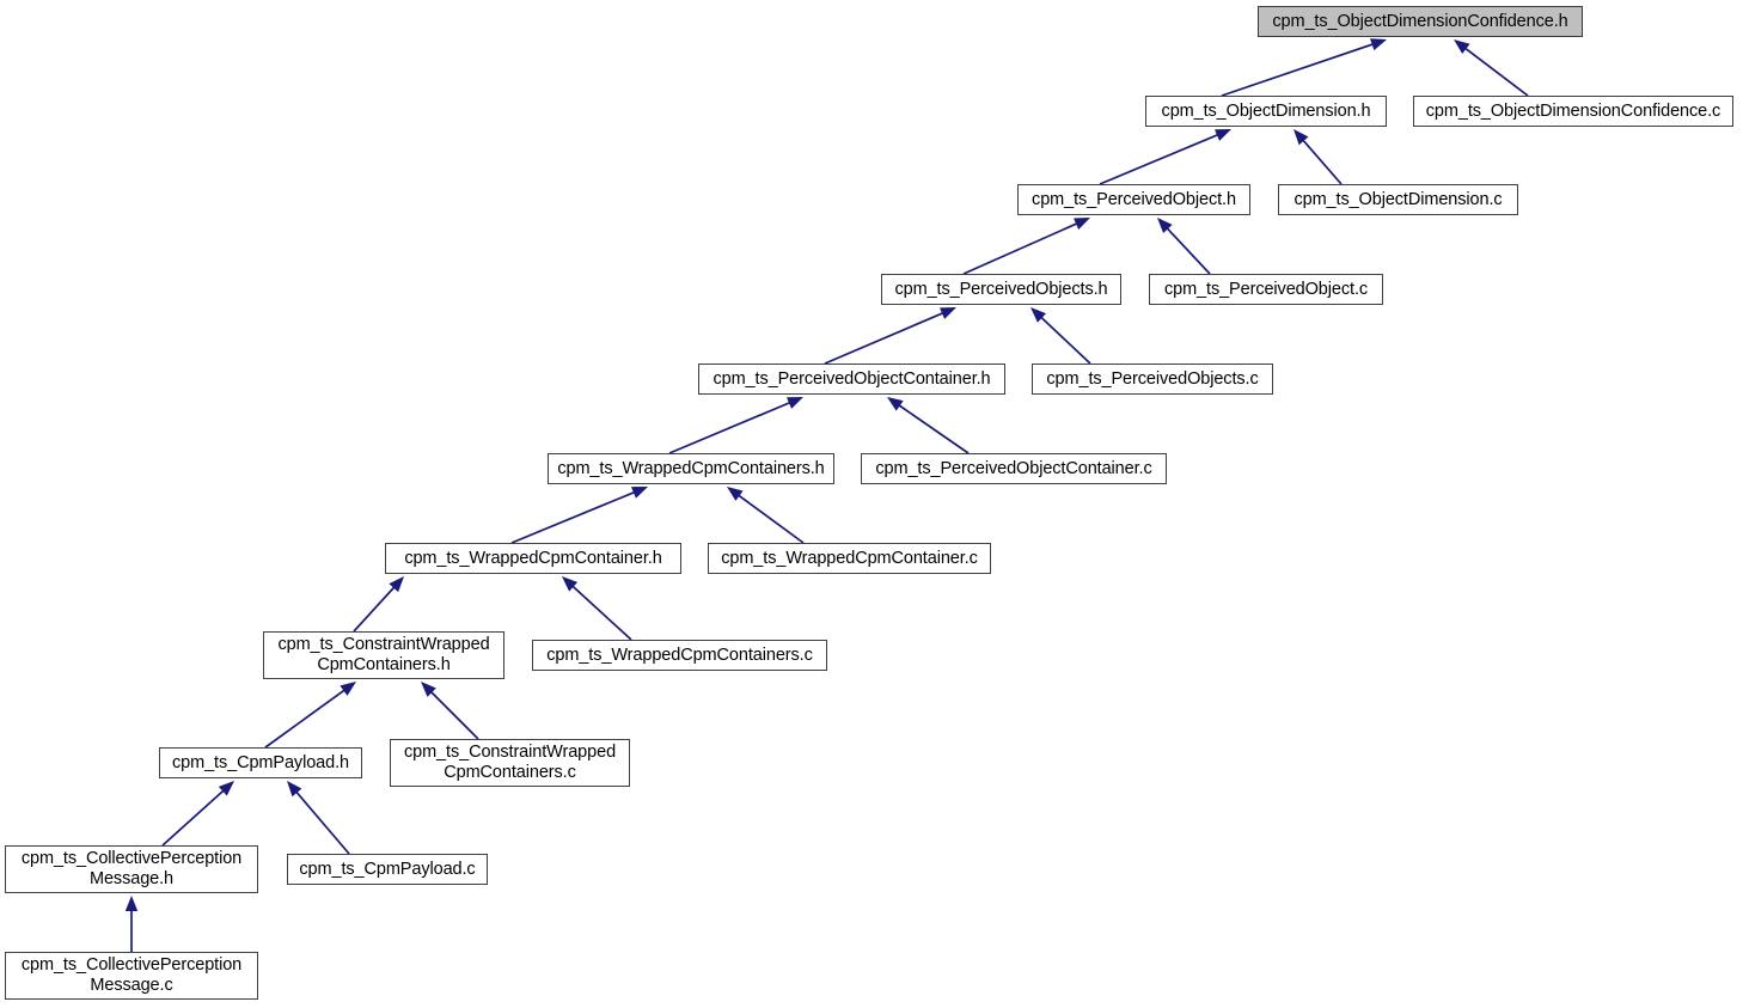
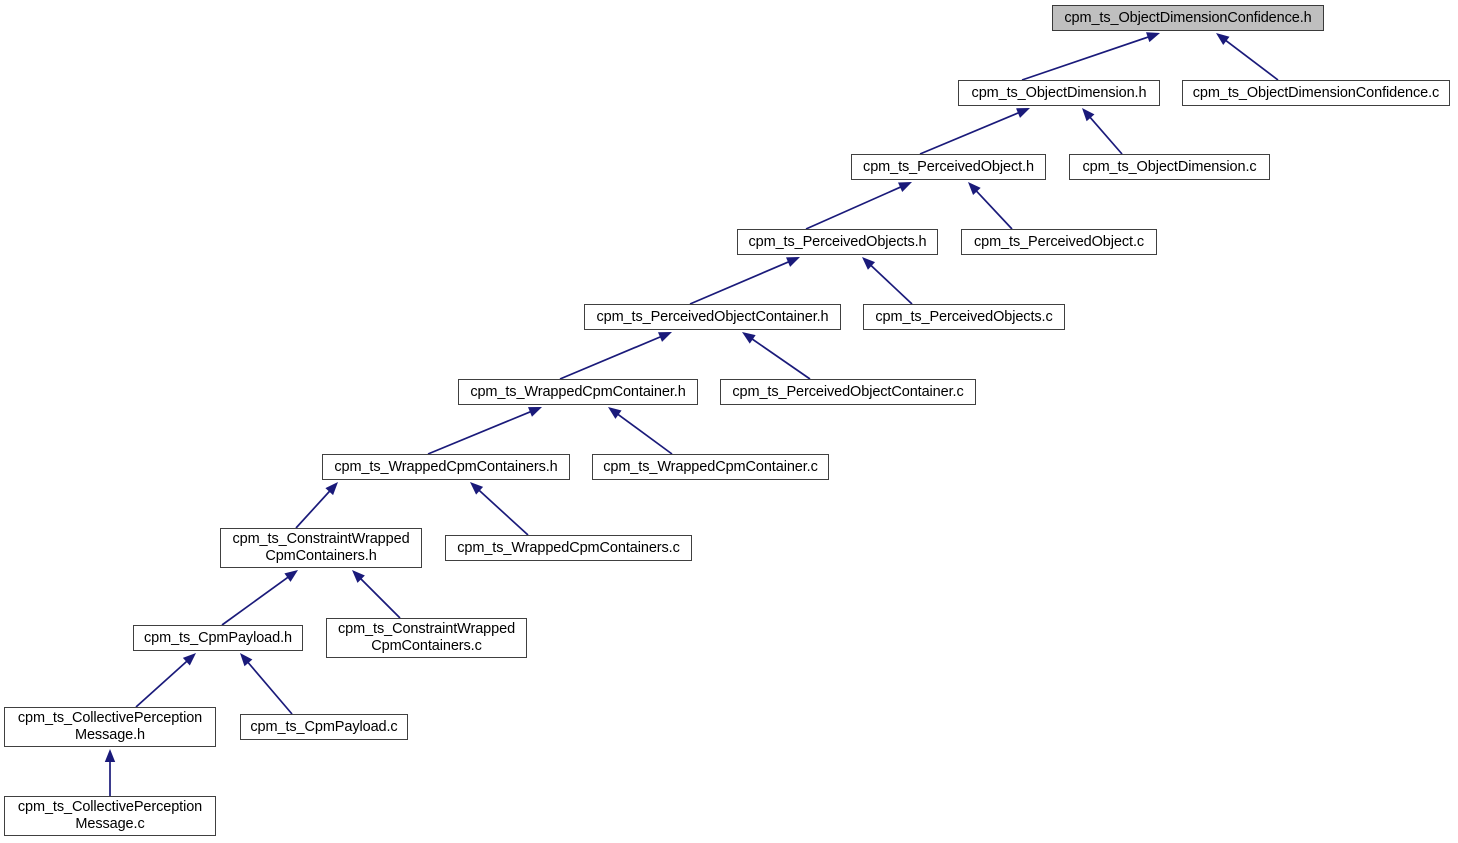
  cpm_ts_ObjectDimensionConfidence.h
  cpm_ts_ObjectDimension.h
  cpm_ts_ObjectDimensionConfidence.c
  cpm_ts_PerceivedObject.h
  cpm_ts_ObjectDimension.c
  cpm_ts_PerceivedObjects.h
  cpm_ts_PerceivedObject.c
  cpm_ts_PerceivedObjectContainer.h
  cpm_ts_PerceivedObjects.c
- cpm_ts_WrappedCpmContainers.h
+ cpm_ts_WrappedCpmContainer.h
  cpm_ts_PerceivedObjectContainer.c
- cpm_ts_WrappedCpmContainer.h
+ cpm_ts_WrappedCpmContainers.h
  cpm_ts_WrappedCpmContainer.c
  cpm_ts_ConstraintWrapped
  CpmContainers.h
  cpm_ts_WrappedCpmContainers.c
  cpm_ts_CpmPayload.h
  cpm_ts_ConstraintWrapped
  CpmContainers.c
  cpm_ts_CollectivePerception
  Message.h
  cpm_ts_CpmPayload.c
  cpm_ts_CollectivePerception
  Message.c
